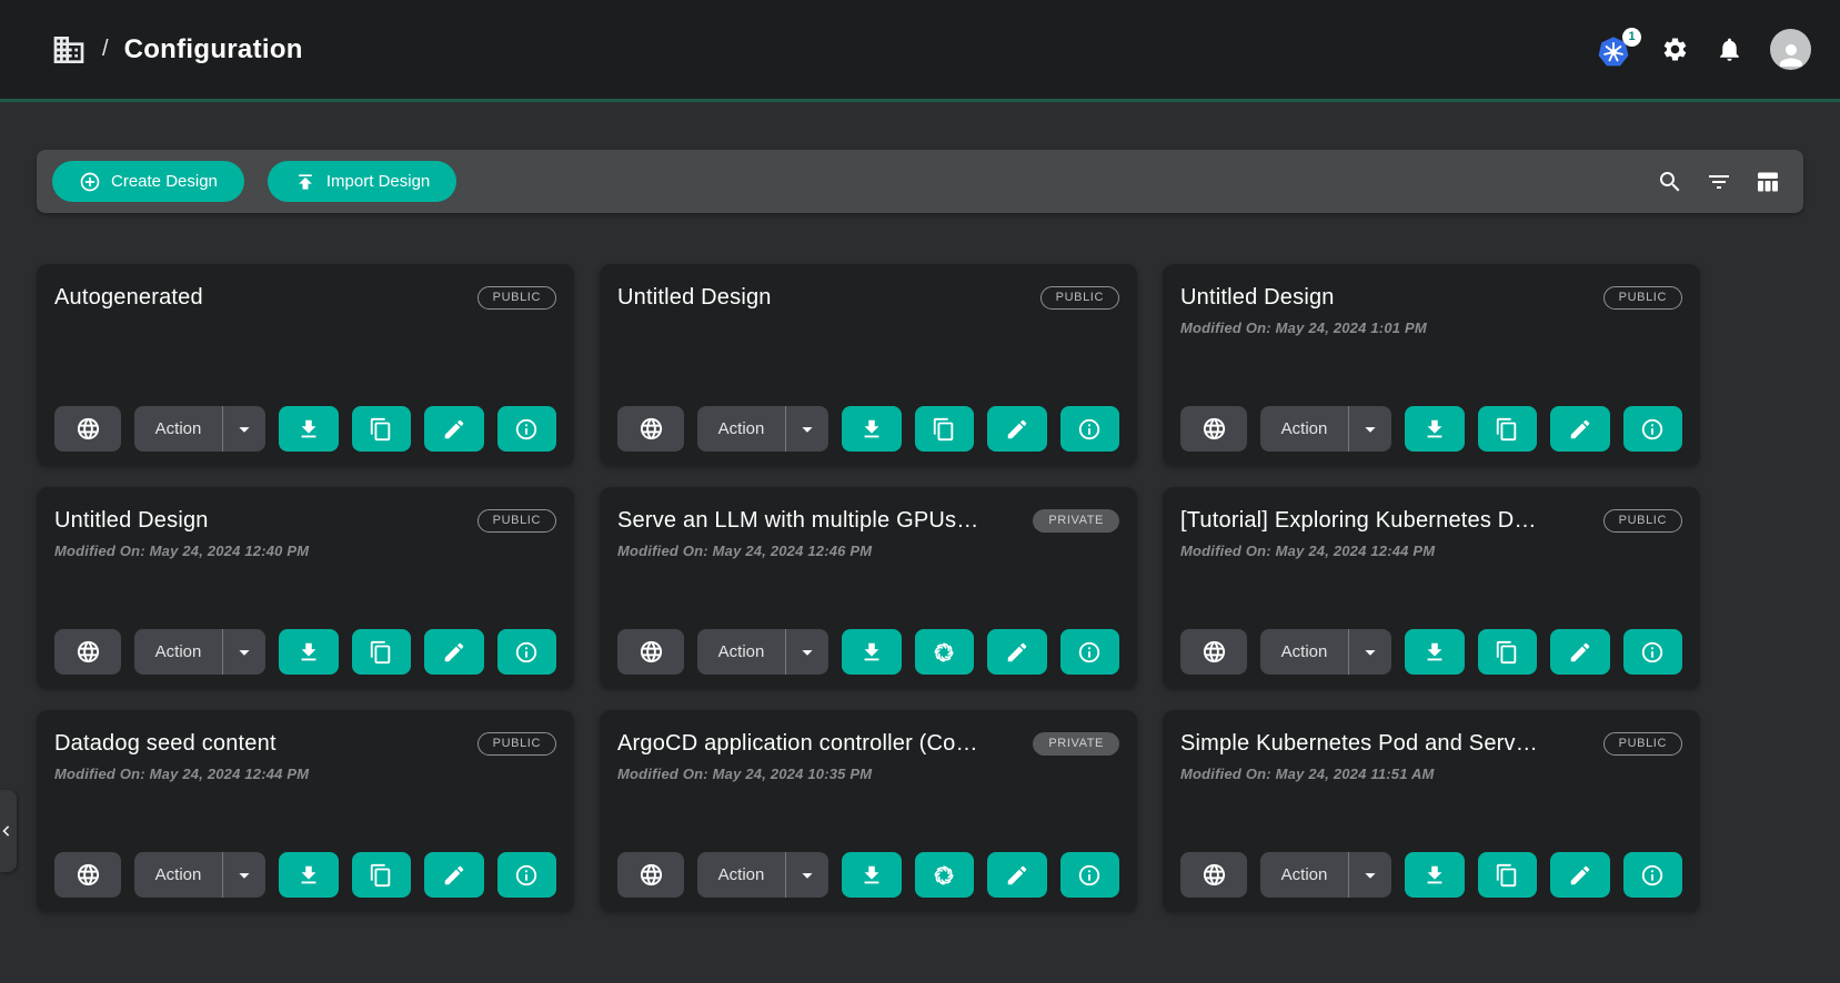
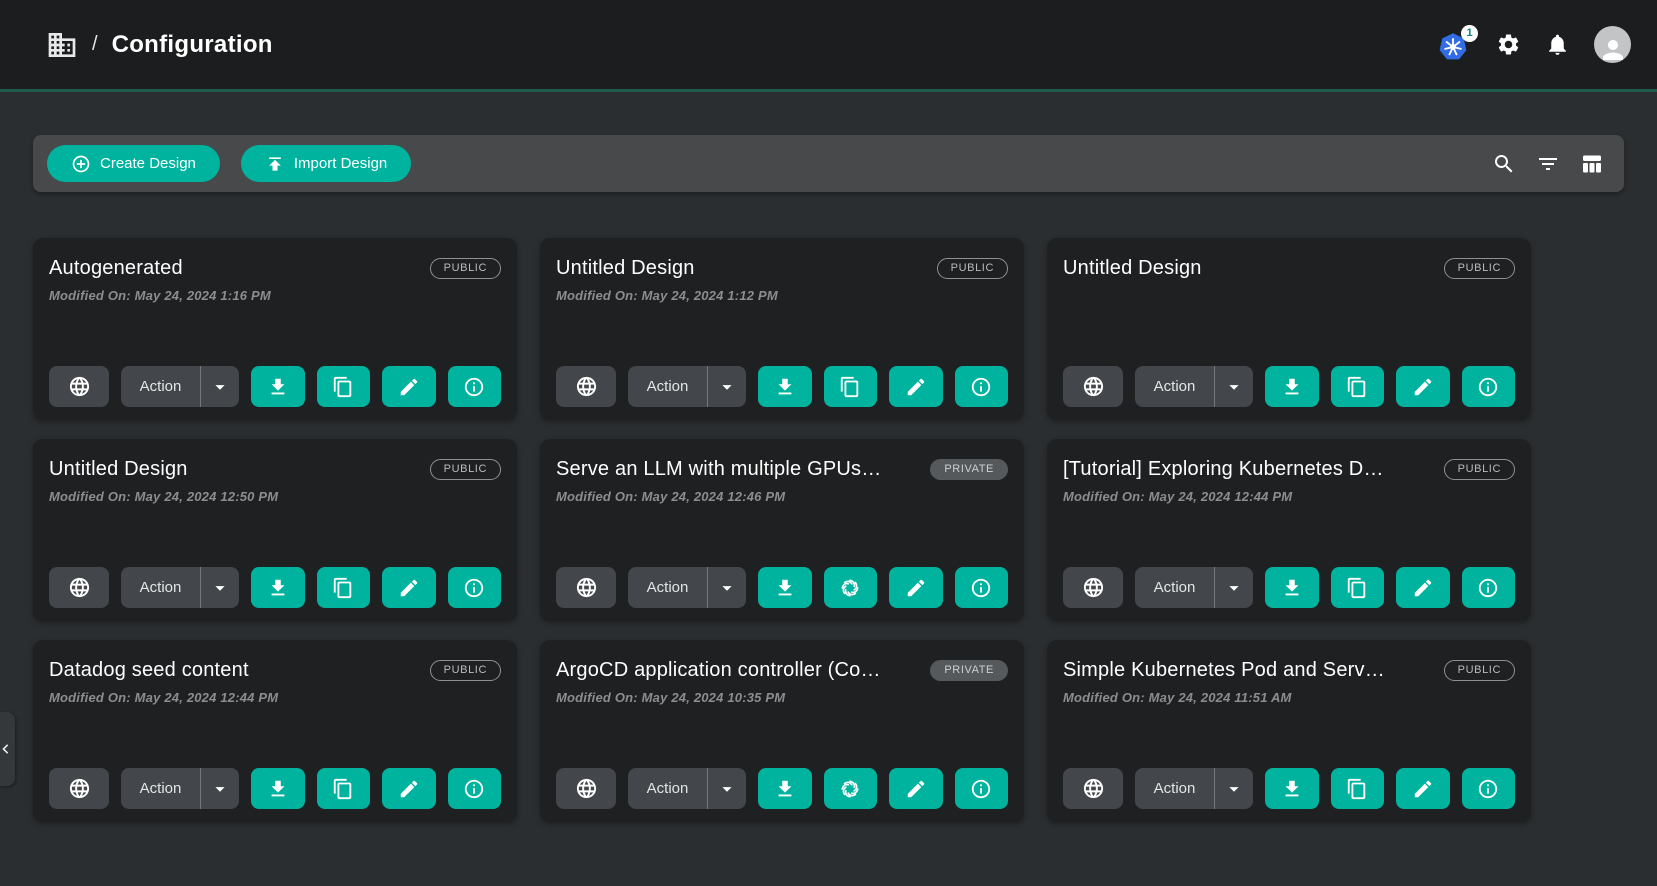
  /
  Configuration
  1
  Create Design
  Import Design
  Autogenerated
  PUBLIC
+ Modified On: May 24, 2024 1:16 PM
  Action
  Untitled Design
  PUBLIC
+ Modified On: May 24, 2024 1:12 PM
  Action
  Untitled Design
  PUBLIC
- Modified On: May 24, 2024 1:01 PM
  Action
  Untitled Design
  PUBLIC
- Modified On: May 24, 2024 12:40 PM
+ Modified On: May 24, 2024 12:50 PM
  Action
  Serve an LLM with multiple GPUs…
  PRIVATE
  Modified On: May 24, 2024 12:46 PM
  Action
  [Tutorial] Exploring Kubernetes D…
  PUBLIC
  Modified On: May 24, 2024 12:44 PM
  Action
  Datadog seed content
  PUBLIC
  Modified On: May 24, 2024 12:44 PM
  Action
  ArgoCD application controller (Co…
  PRIVATE
  Modified On: May 24, 2024 10:35 PM
  Action
  Simple Kubernetes Pod and Serv…
  PUBLIC
  Modified On: May 24, 2024 11:51 AM
  Action
